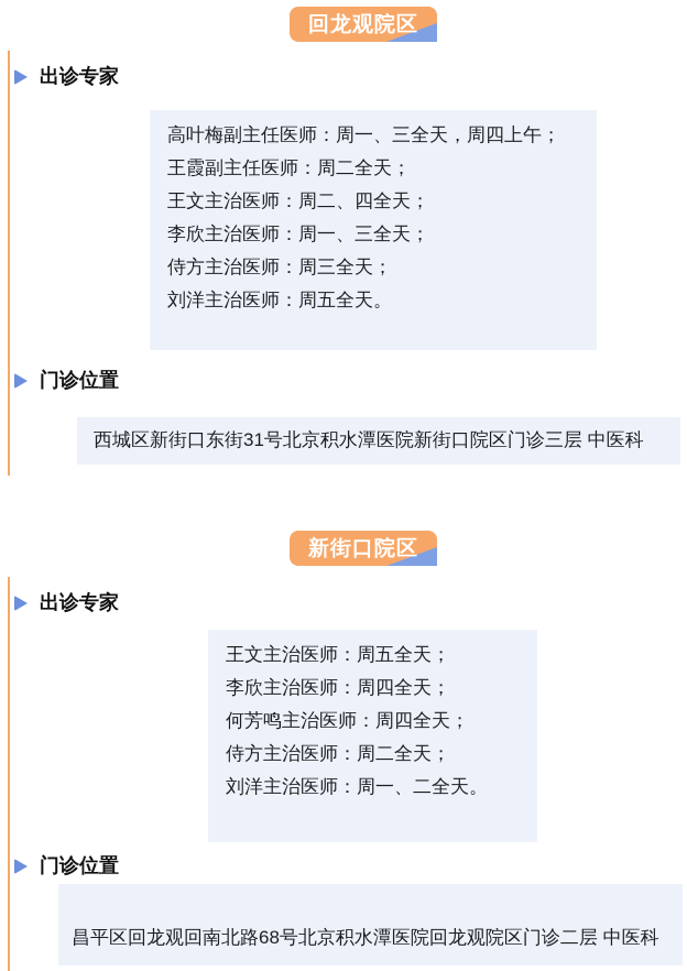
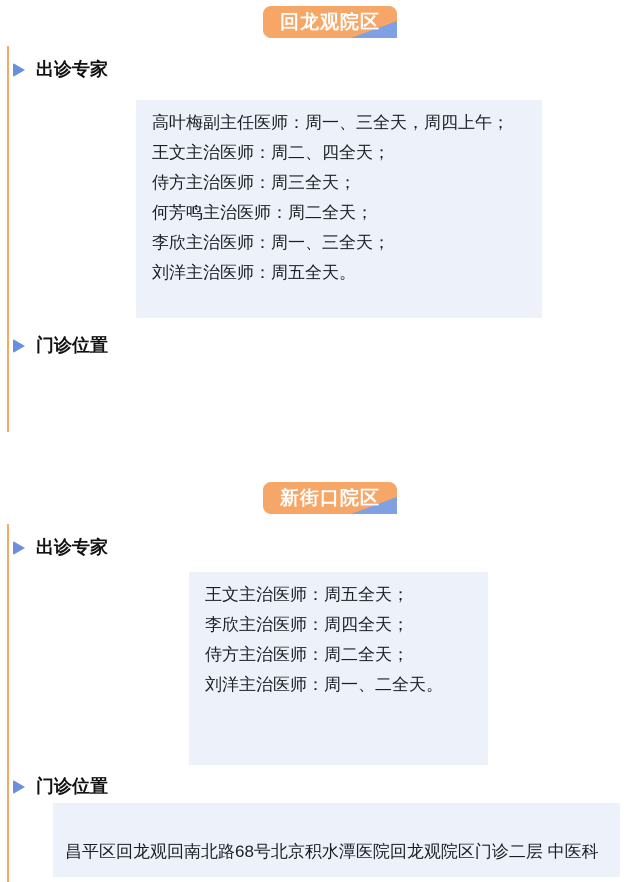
  回龙观院区
  出诊专家
  高叶梅副主任医师：周一、三全天，周四上午；
- 王霞副主任医师：周二全天；
  王文主治医师：周二、四全天；
- 李欣主治医师：周一、三全天；
+ 侍方主治医师：周三全天；
+ 何芳鸣主治医师：周二全天；
- 侍方主治医师：周三全天；
+ 李欣主治医师：周一、三全天；
  刘洋主治医师：周五全天。
  门诊位置
- 西城区新街口东街31号北京积水潭医院新街口院区门诊三层 中医科
  新街口院区
  出诊专家
  王文主治医师：周五全天；
  李欣主治医师：周四全天；
- 何芳鸣主治医师：周四全天；
  侍方主治医师：周二全天；
  刘洋主治医师：周一、二全天。
  门诊位置
  昌平区回龙观回南北路68号北京积水潭医院回龙观院区门诊二层 中医科
